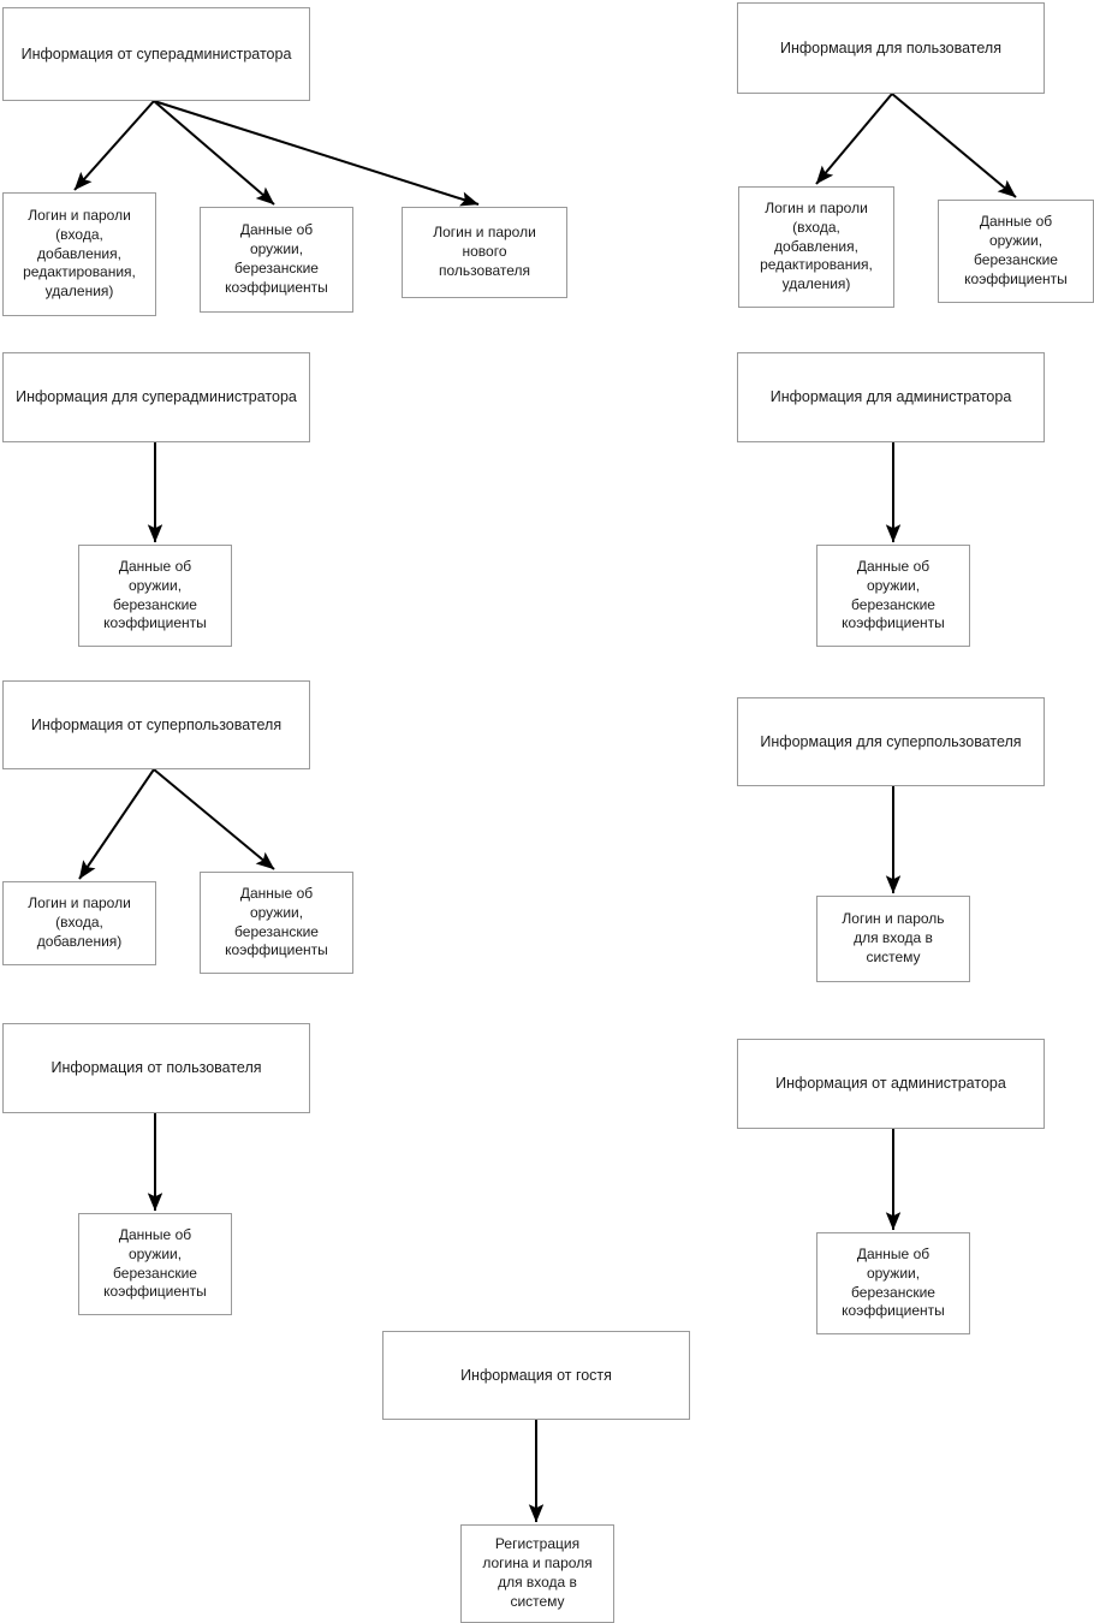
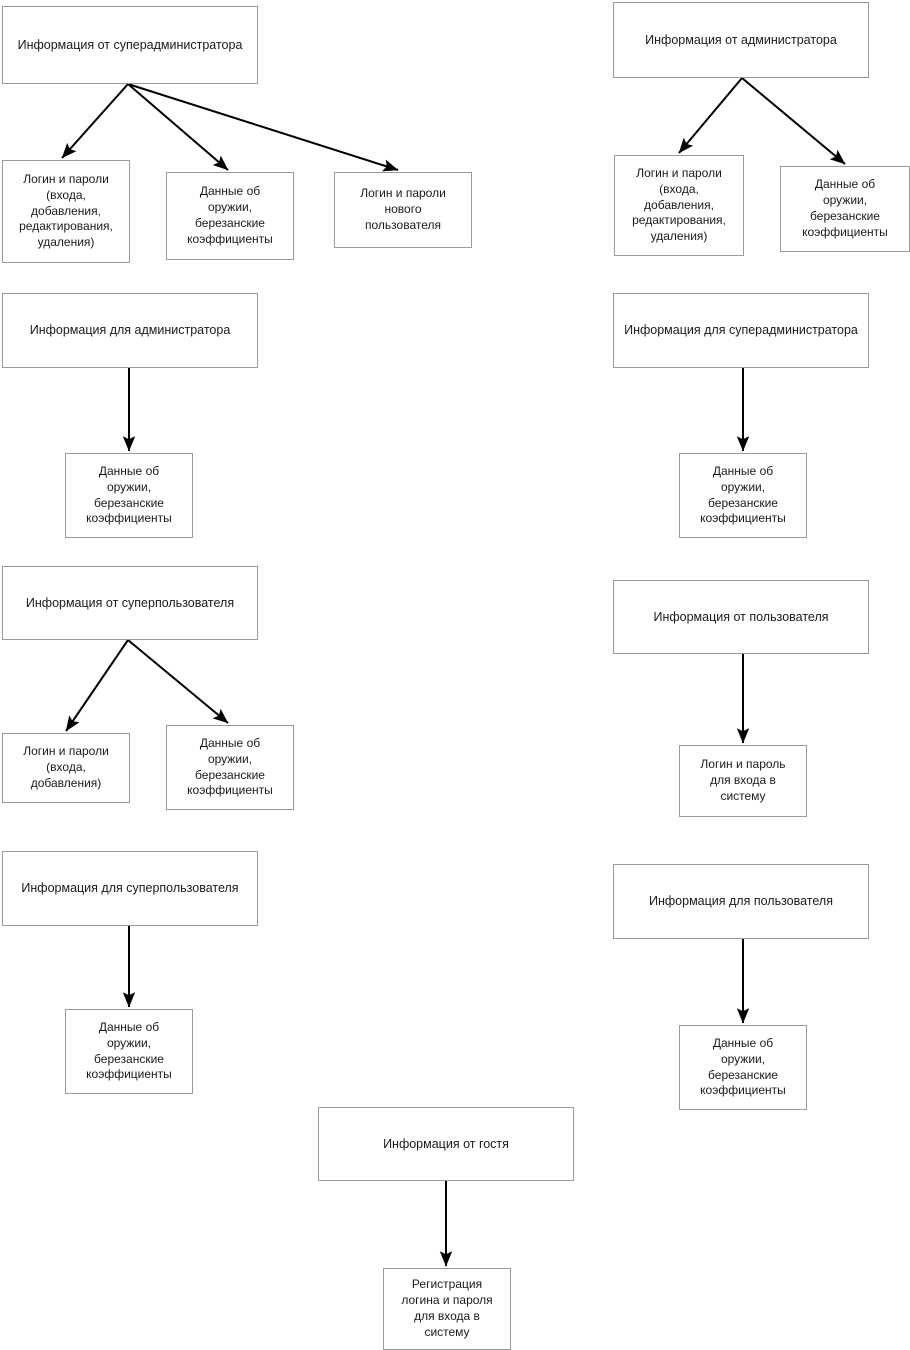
  Информация от суперадминистратора
  Логин и пароли
  (входа,
  добавления,
  редактирования,
  удаления)
  Данные об
  оружии,
  березанские
  коэффициенты
  Логин и пароли
  нового
  пользователя
- Информация для пользователя
+ Информация от администратора
  Логин и пароли
  (входа,
  добавления,
  редактирования,
  удаления)
  Данные об
  оружии,
  березанские
  коэффициенты
- Информация для суперадминистратора
+ Информация для администратора
  Данные об
  оружии,
  березанские
  коэффициенты
- Информация для администратора
+ Информация для суперадминистратора
  Данные об
  оружии,
  березанские
  коэффициенты
  Информация от суперпользователя
  Логин и пароли
  (входа,
  добавления)
  Данные об
  оружии,
  березанские
  коэффициенты
- Информация для суперпользователя
+ Информация от пользователя
  Логин и пароль
  для входа в
  систему
- Информация от пользователя
+ Информация для суперпользователя
  Данные об
  оружии,
  березанские
  коэффициенты
- Информация от администратора
+ Информация для пользователя
  Данные об
  оружии,
  березанские
  коэффициенты
  Информация от гостя
  Регистрация
  логина и пароля
  для входа в
  систему
